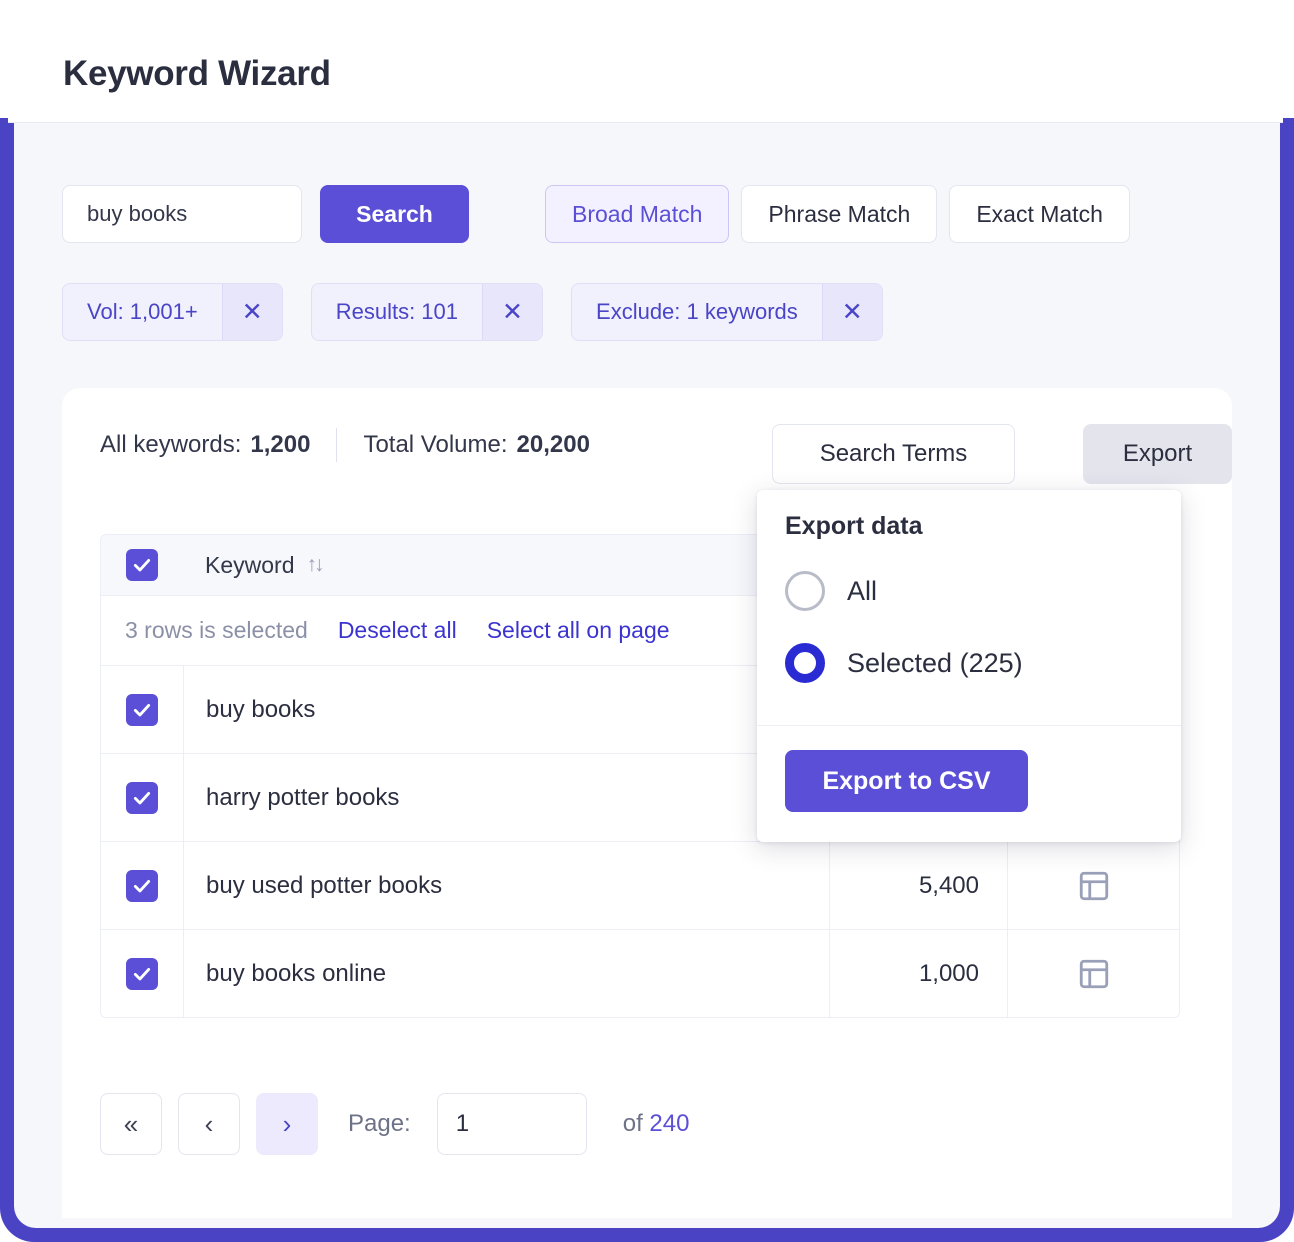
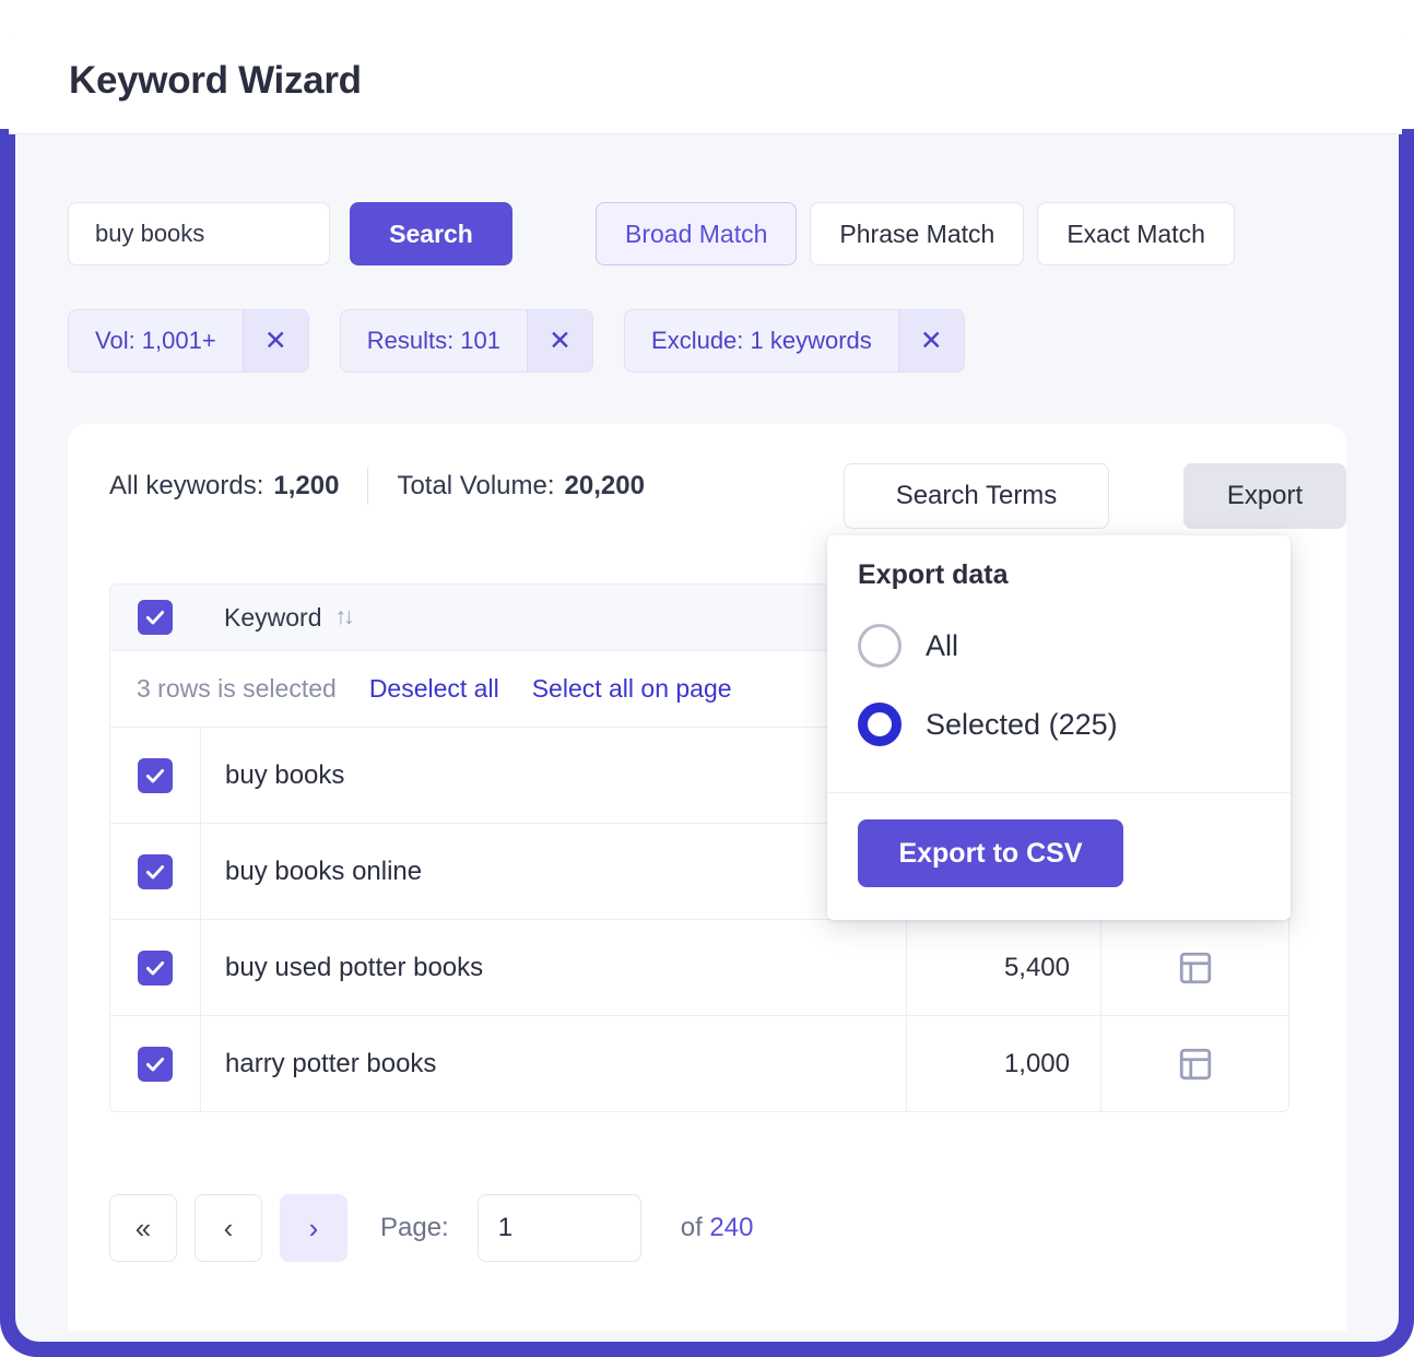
  Keyword Wizard
  buy books
  Search
  Broad Match
  Phrase Match
  Exact Match
  Vol: 1,001+
  ✕
  Results: 101
  ✕
  Exclude: 1 keywords
  ✕
  All keywords:
  1,200
  Total Volume:
  20,200
  Search Terms
  Export
  Keyword
  ↑↓
  3 rows is selected
  Deselect all
  Select all on page
  buy books
- harry potter books
+ buy books online
  buy used potter books
  5,400
- buy books online
+ harry potter books
  1,000
  «
  ‹
  ›
  Page:
  1
  of 240
  Export data
  All
  Selected (225)
  Export to CSV
